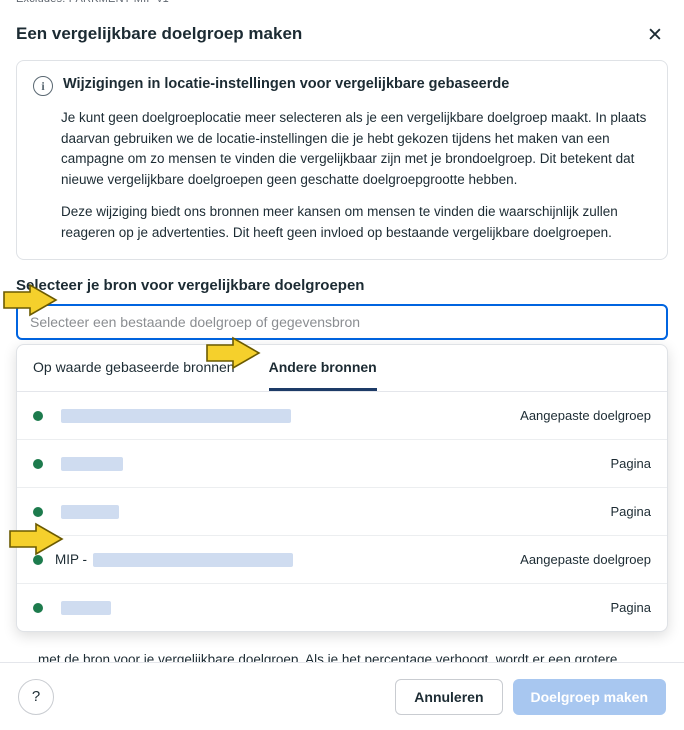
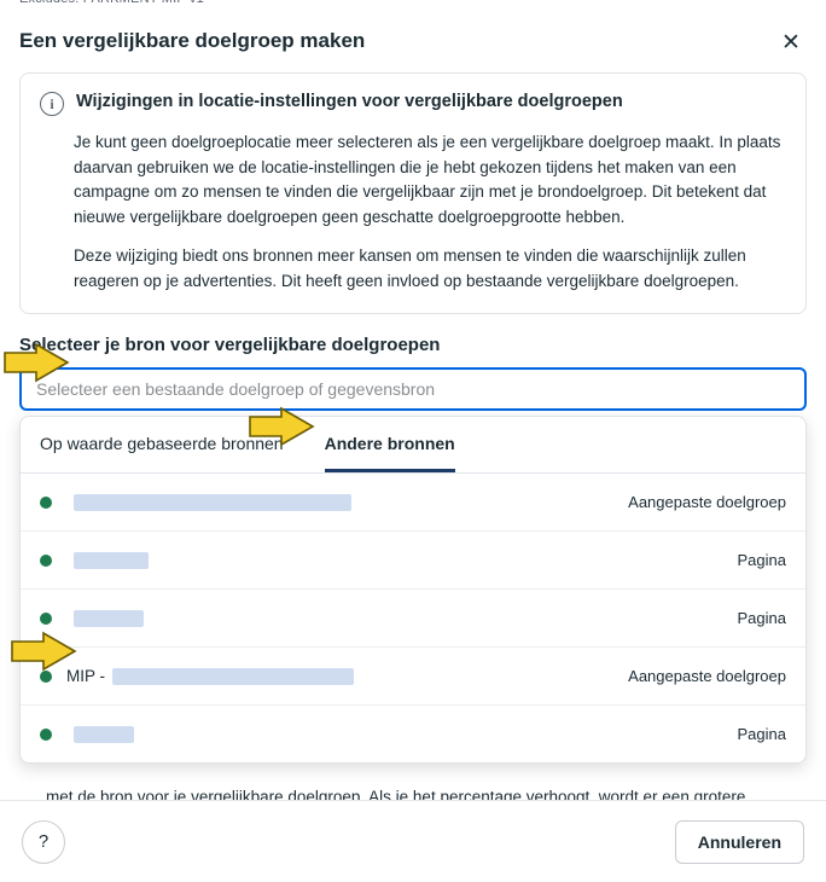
  Een vergelijkbare doelgroep maken
  ✕
  i
- Wijzigingen in locatie-instellingen voor vergelijkbare gebaseerde
+ Wijzigingen in locatie-instellingen voor vergelijkbare doelgroepen
  Je kunt geen doelgroeplocatie meer selecteren als je een vergelijkbare doelgroep maakt. In plaats daarvan gebruiken we de locatie-instellingen die je hebt gekozen tijdens het maken van een campagne om zo mensen te vinden die vergelijkbaar zijn met je brondoelgroep. Dit betekent dat nieuwe vergelijkbare doelgroepen geen geschatte doelgroepgrootte hebben.
  Deze wijziging biedt ons bronnen meer kansen om mensen te vinden die waarschijnlijk zullen reageren op je advertenties. Dit heeft geen invloed op bestaande vergelijkbare doelgroepen.
  Slecteer je bron voor vergelijkbare doelgroepen
  Selecteer een bestaande doelgroep of gegevensbron
  Op waarde gebaseerde bronnen
  Andere bronnen
  Aangepaste doelgroep
  Pagina
  Pagina
  MIP -
  Aangepaste doelgroep
  Pagina
  met de bron voor je vergelijkbare doelgroep. Als je het percentage verhoogt, wordt er een grotere,
  ?
  Annuleren
- Doelgroep maken
